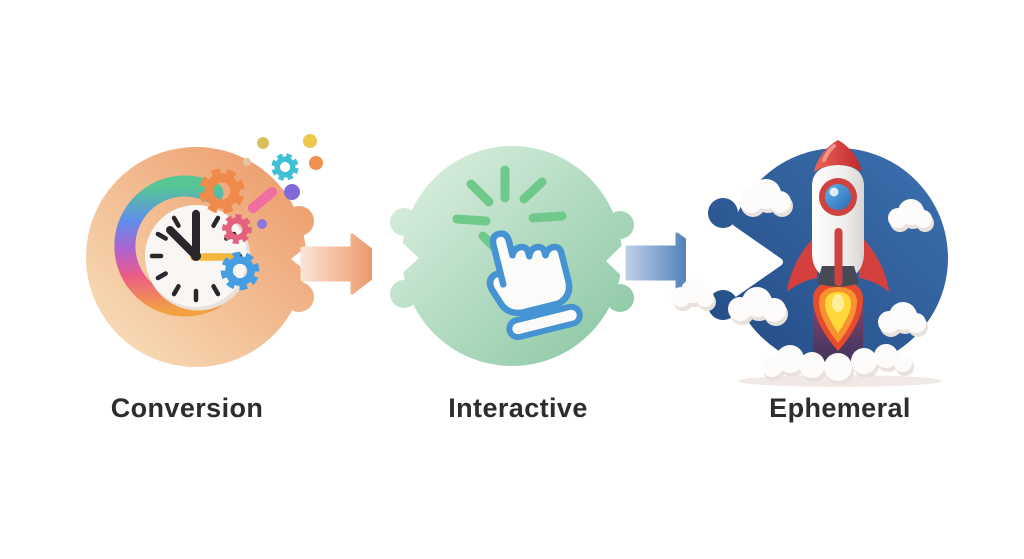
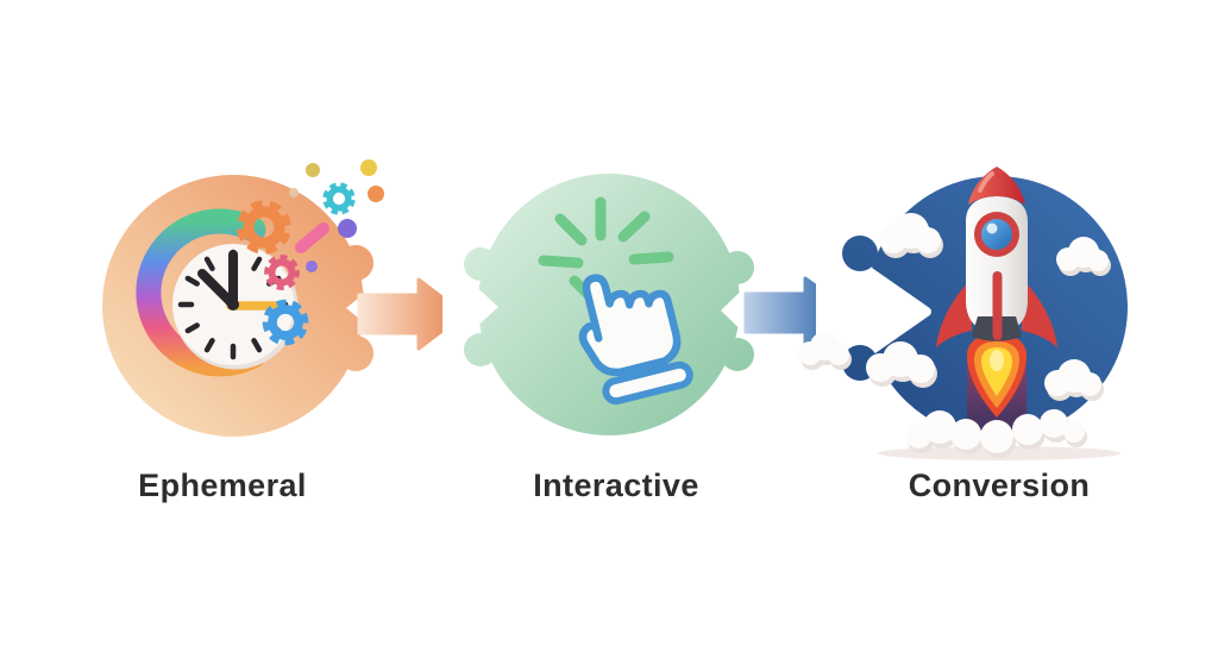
- Conversion
+ Ephemeral
  Interactive
- Ephemeral
+ Conversion
